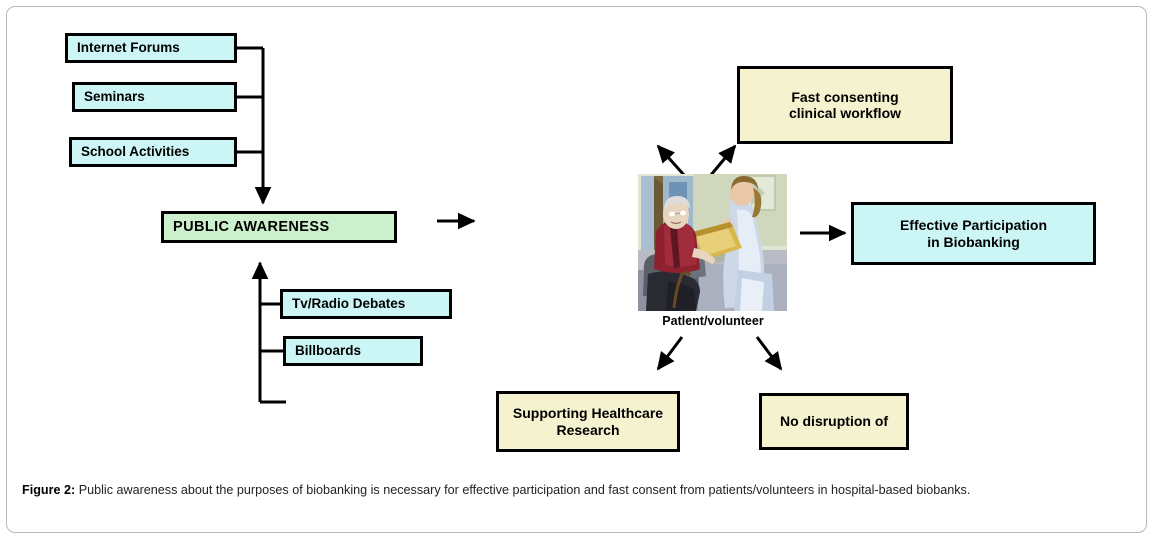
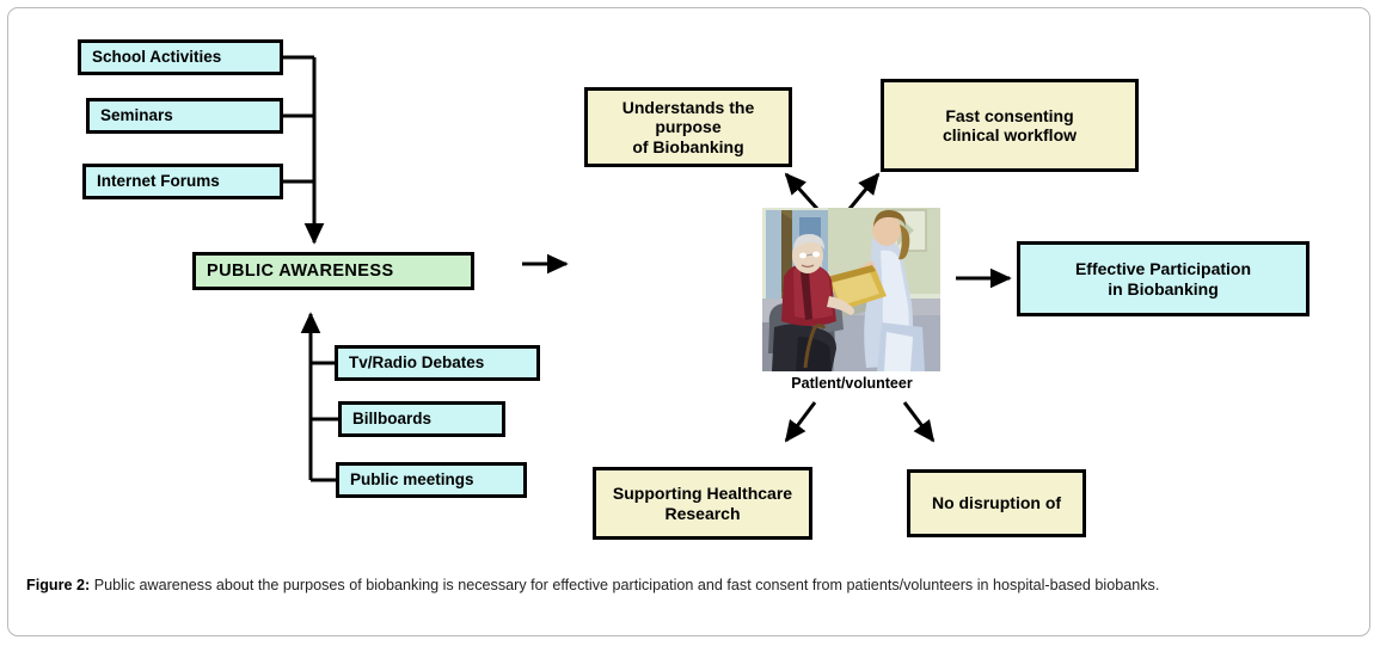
- Internet Forums
+ School Activities
  Seminars
- School Activities
+ Internet Forums
  PUBLIC AWARENESS
  Tv/Radio Debates
  Billboards
+ Public meetings
+ Understands the
+ purpose
+ of Biobanking
  Fast consenting
  clinical workflow
  Effective Participation
  in Biobanking
  Supporting Healthcare
  Research
  No disruption of
  Patlent/volunteer
  Figure 2: Public awareness about the purposes of biobanking is necessary for effective participation and fast consent from patients/volunteers in hospital-based biobanks.
